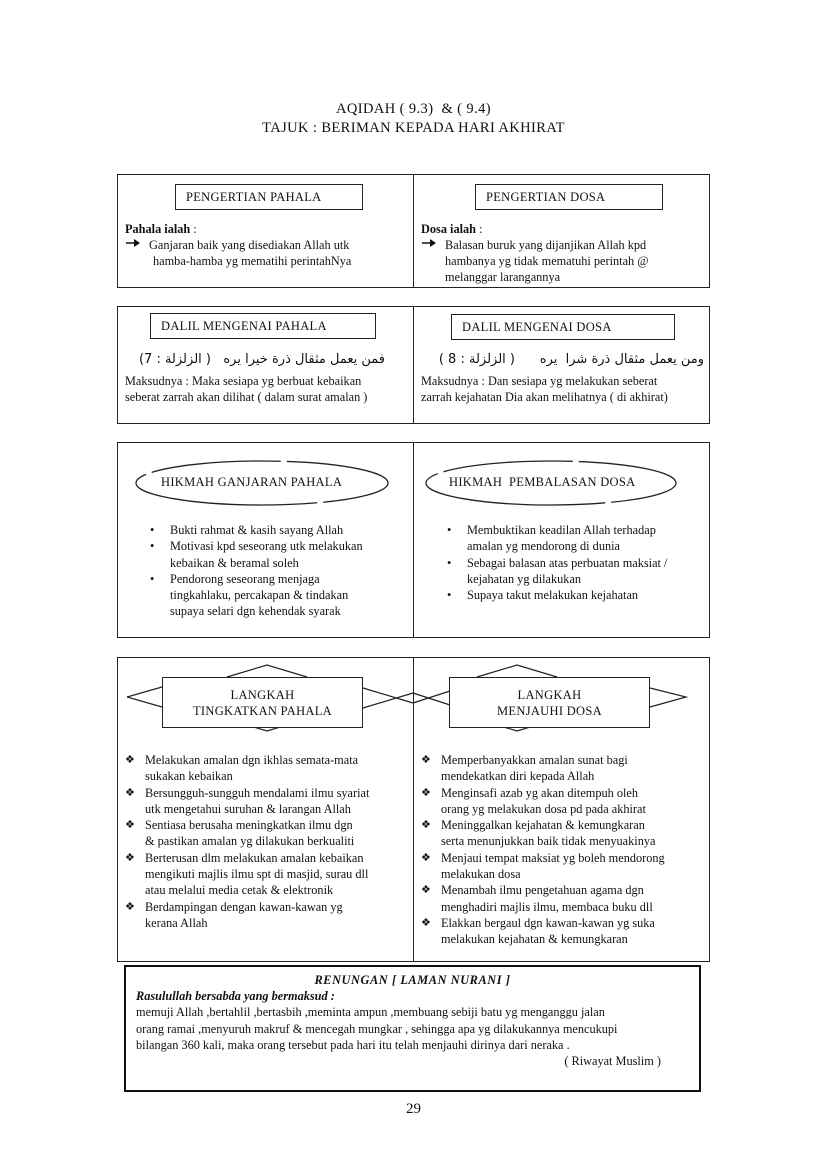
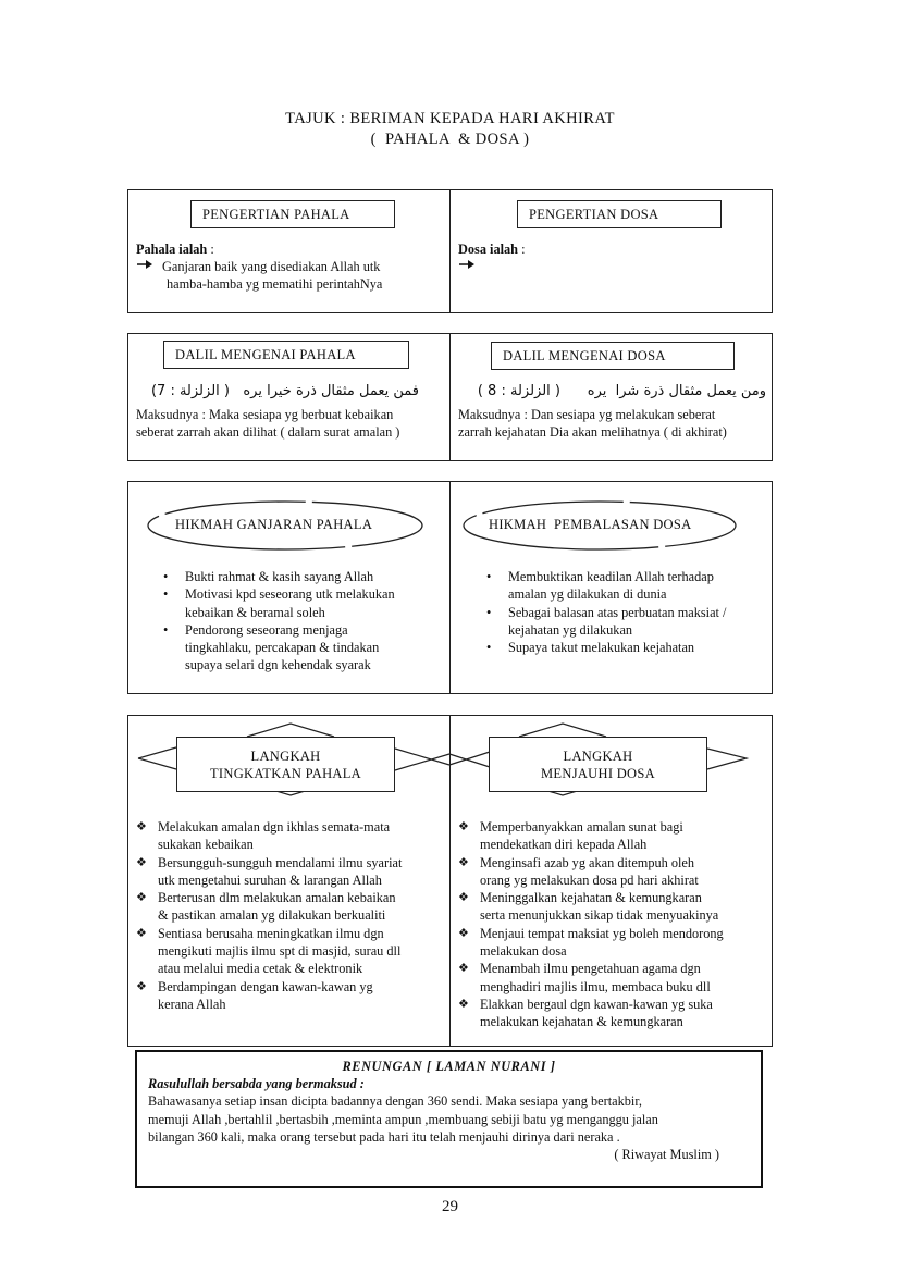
- AQIDAH ( 9.3) & ( 9.4)
  TAJUK : BERIMAN KEPADA HARI AKHIRAT
+ ( PAHALA & DOSA )
  PENGERTIAN PAHALA
  Pahala ialah :
  Ganjaran baik yang disediakan Allah utk
  hamba-hamba yg mematihi perintahNya
  PENGERTIAN DOSA
  Dosa ialah :
- Balasan buruk yang dijanjikan Allah kpd
- hambanya yg tidak mematuhi perintah @
- melanggar larangannya
  DALIL MENGENAI PAHALA
  فمن يعمل مثقال ذرة خيرا يره ( الزلزلة : 7)
  Maksudnya : Maka sesiapa yg berbuat kebaikan
  seberat zarrah akan dilihat ( dalam surat amalan )
  DALIL MENGENAI DOSA
  ومن يعمل مثقال ذرة شرا يره ( الزلزلة : 8 )
  Maksudnya : Dan sesiapa yg melakukan seberat
  zarrah kejahatan Dia akan melihatnya ( di akhirat)
  HIKMAH GANJARAN PAHALA
  •
  Bukti rahmat & kasih sayang Allah
  •
  Motivasi kpd seseorang utk melakukan
  kebaikan & beramal soleh
  •
  Pendorong seseorang menjaga
  tingkahlaku, percakapan & tindakan
  supaya selari dgn kehendak syarak
  HIKMAH PEMBALASAN DOSA
  •
  Membuktikan keadilan Allah terhadap
- amalan yg mendorong di dunia
+ amalan yg dilakukan di dunia
  •
  Sebagai balasan atas perbuatan maksiat /
  kejahatan yg dilakukan
  •
  Supaya takut melakukan kejahatan
  LANGKAH
  TINGKATKAN PAHALA
  LANGKAH
  MENJAUHI DOSA
  ❖
  Melakukan amalan dgn ikhlas semata-mata
  sukakan kebaikan
  ❖
  Bersungguh-sungguh mendalami ilmu syariat
  utk mengetahui suruhan & larangan Allah
  ❖
- Sentiasa berusaha meningkatkan ilmu dgn
+ Berterusan dlm melakukan amalan kebaikan
  & pastikan amalan yg dilakukan berkualiti
  ❖
- Berterusan dlm melakukan amalan kebaikan
+ Sentiasa berusaha meningkatkan ilmu dgn
  mengikuti majlis ilmu spt di masjid, surau dll
  atau melalui media cetak & elektronik
  ❖
  Berdampingan dengan kawan-kawan yg
  kerana Allah
  ❖
  Memperbanyakkan amalan sunat bagi
  mendekatkan diri kepada Allah
  ❖
  Menginsafi azab yg akan ditempuh oleh
- orang yg melakukan dosa pd pada akhirat
+ orang yg melakukan dosa pd hari akhirat
  ❖
  Meninggalkan kejahatan & kemungkaran
- serta menunjukkan baik tidak menyuakinya
+ serta menunjukkan sikap tidak menyuakinya
  ❖
  Menjaui tempat maksiat yg boleh mendorong
  melakukan dosa
  ❖
  Menambah ilmu pengetahuan agama dgn
  menghadiri majlis ilmu, membaca buku dll
  ❖
  Elakkan bergaul dgn kawan-kawan yg suka
  melakukan kejahatan & kemungkaran
  RENUNGAN [ LAMAN NURANI ]
  Rasulullah bersabda yang bermaksud :
+ Bahawasanya setiap insan dicipta badannya dengan 360 sendi. Maka sesiapa yang bertakbir,
  memuji Allah ,bertahlil ,bertasbih ,meminta ampun ,membuang sebiji batu yg menganggu jalan
- orang ramai ,menyuruh makruf & mencegah mungkar , sehingga apa yg dilakukannya mencukupi
  bilangan 360 kali, maka orang tersebut pada hari itu telah menjauhi dirinya dari neraka .
  ( Riwayat Muslim )
  29
